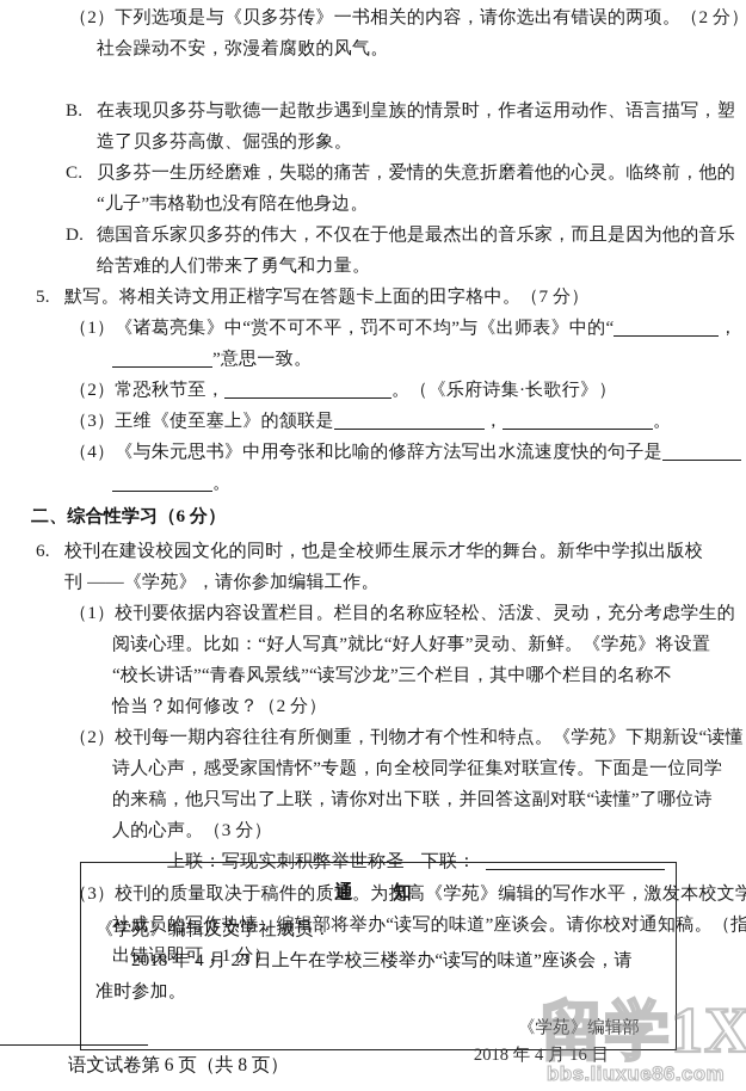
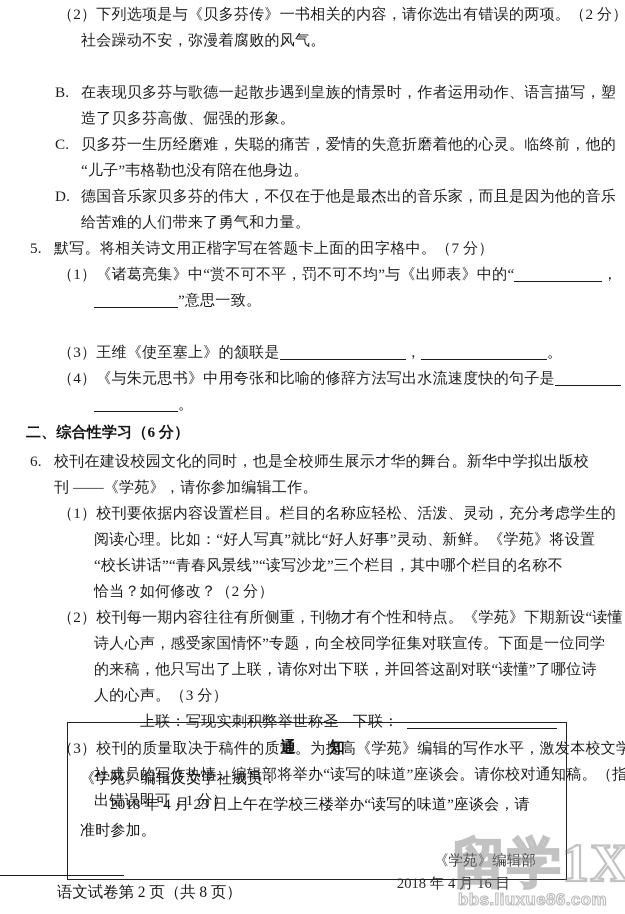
  （2）下列选项是与《贝多芬传》一书相关的内容，请你选出有错误的两项。（2 分）
  社会躁动不安，弥漫着腐败的风气。
  B. 在表现贝多芬与歌德一起散步遇到皇族的情景时，作者运用动作、语言描写，塑
  造了贝多芬高傲、倔强的形象。
  C. 贝多芬一生历经磨难，失聪的痛苦，爱情的失意折磨着他的心灵。临终前，他的
  “儿子”韦格勒也没有陪在他身边。
  D. 德国音乐家贝多芬的伟大，不仅在于他是最杰出的音乐家，而且是因为他的音乐
  给苦难的人们带来了勇气和力量。
  5. 默写。将相关诗文用正楷字写在答题卡上面的田字格中。（7 分）
  （1）《诸葛亮集》中“赏不可不平，罚不可不均”与《出师表》中的“ ，
  ”意思一致。
- （2）常恐秋节至， 。（《乐府诗集·长歌行》）
  （3）王维《使至塞上》的颔联是 ， 。
  （4）《与朱元思书》中用夸张和比喻的修辞方法写出水流速度快的句子是
  。
  二、综合性学习（6 分）
  6. 校刊在建设校园文化的同时，也是全校师生展示才华的舞台。新华中学拟出版校
  刊 ——《学苑》，请你参加编辑工作。
  （1）校刊要依据内容设置栏目。栏目的名称应轻松、活泼、灵动，充分考虑学生的
  阅读心理。比如：“好人写真”就比“好人好事”灵动、新鲜。《学苑》将设置
  “校长讲话”“青春风景线”“读写沙龙”三个栏目，其中哪个栏目的名称不
  恰当？如何修改？（2 分）
  （2）校刊每一期内容往往有所侧重，刊物才有个性和特点。《学苑》下期新设“读懂
  诗人心声，感受家国情怀”专题，向全校同学征集对联宣传。下面是一位同学
  的来稿，他只写出了上联，请你对出下联，并回答这副对联“读懂”了哪位诗
  人的心声。（3 分）
  上联：写现实刺积弊举世称圣 下联：
  （3）校刊的质量取决于稿件的质量。为提高《学苑》编辑的写作水平，激发本校文学
  社成员的写作热情，编辑部将举办“读写的味道”座谈会。请你校对通知稿。（指
  出错误即可，1 分）
  通 知
  《学苑》编辑及文学社成员：
  2018 年 4 月 23 日上午在学校三楼举办“读写的味道”座谈会，请
  准时参加。
  《学苑》编辑部
  2018 年 4 月 16 日
  留学1X
  bbs.liuxue86.com
- 语文试卷第 6 页（共 8 页）
+ 语文试卷第 2 页（共 8 页）
